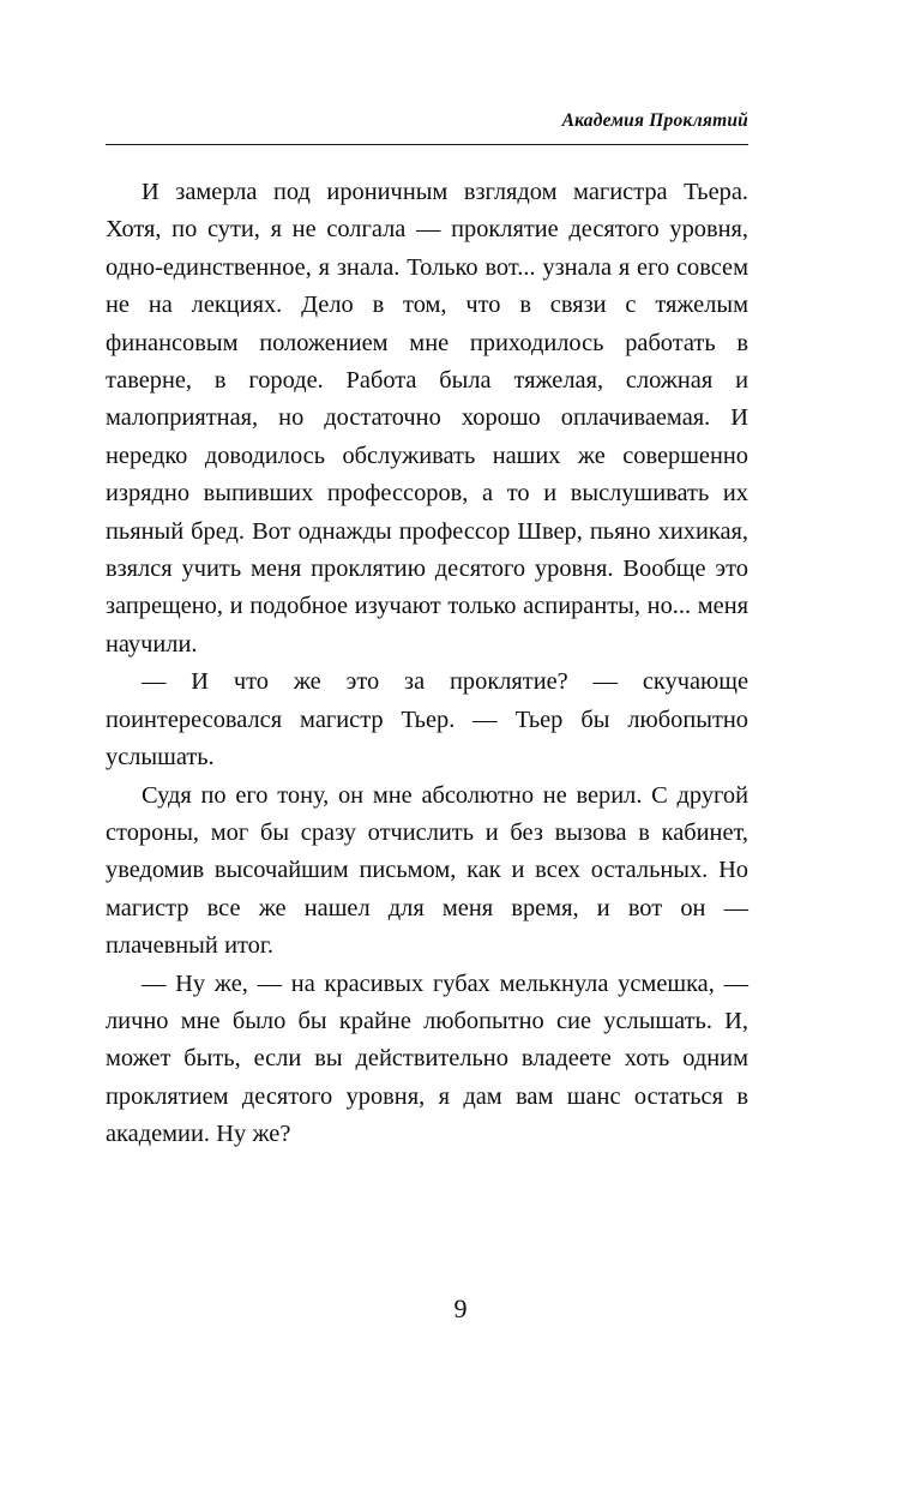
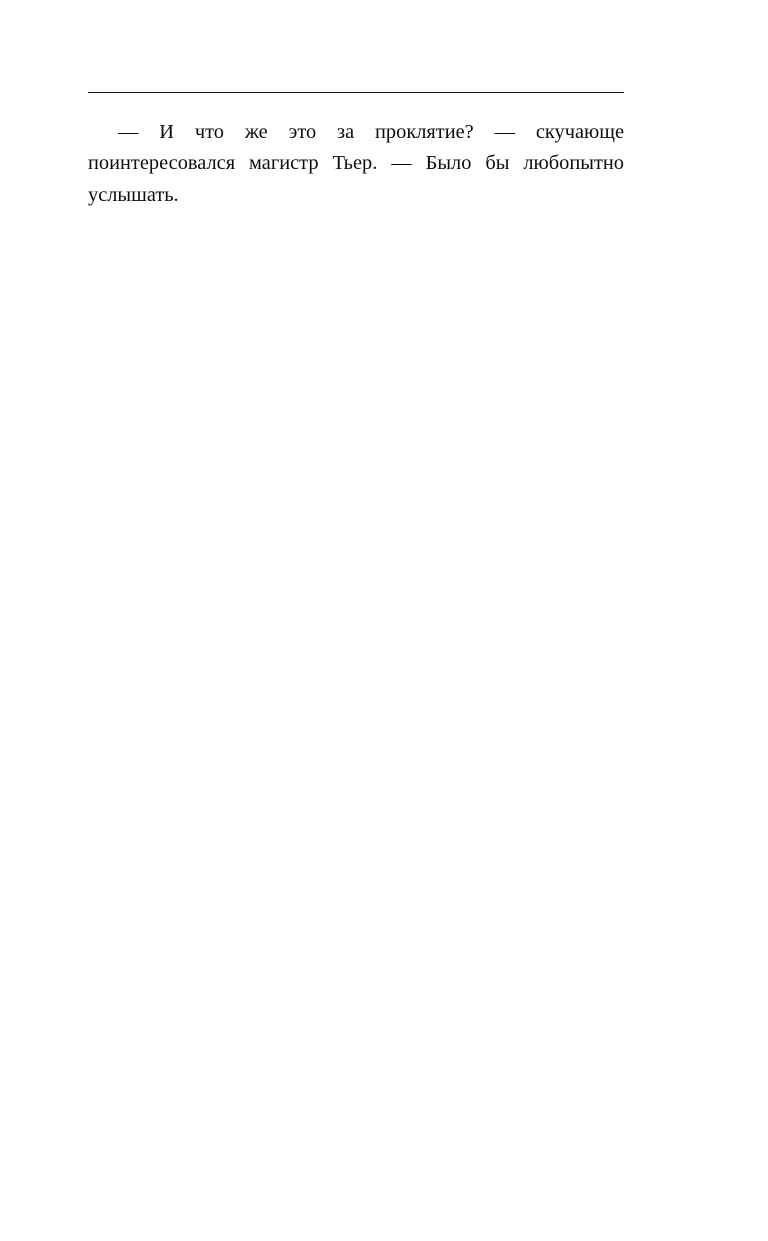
- Академия Проклятий
- И замерла под ироничным взглядом магистра Тьера. Хотя, по сути, я не солгала — проклятие десятого уровня, одно-единственное, я знала. Только вот... узнала я его совсем не на лекциях. Дело в том, что в связи с тяжелым финансовым положением мне приходилось работать в таверне, в городе. Работа была тяжелая, сложная и малоприятная, но достаточно хорошо оплачиваемая. И нередко доводилось обслуживать наших же совершенно изрядно выпивших профессоров, а то и выслушивать их пьяный бред. Вот однажды профессор Швер, пьяно хихикая, взялся учить меня проклятию десятого уровня. Вообще это запрещено, и подобное изучают только аспиранты, но... меня научили.
- — И что же это за проклятие? — скучающе поинтересовался магистр Тьер. — Тьер бы любопытно услышать.
+ — И что же это за проклятие? — скучающе поинтересовался магистр Тьер. — Было бы любопытно услышать.
- Судя по его тону, он мне абсолютно не верил. С другой стороны, мог бы сразу отчислить и без вызова в кабинет, уведомив высочайшим письмом, как и всех остальных. Но магистр все же нашел для меня время, и вот он — плачевный итог.
- — Ну же, — на красивых губах мелькнула усмешка, — лично мне было бы крайне любопытно сие услышать. И, может быть, если вы действительно владеете хоть одним проклятием десятого уровня, я дам вам шанс остаться в академии. Ну же?
- 9
